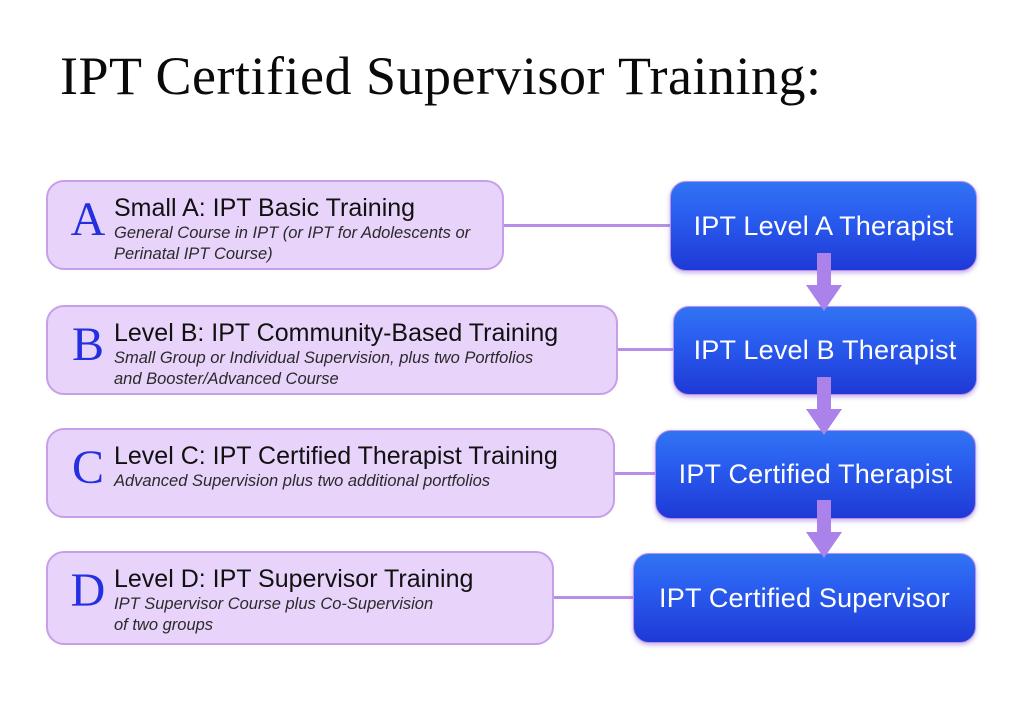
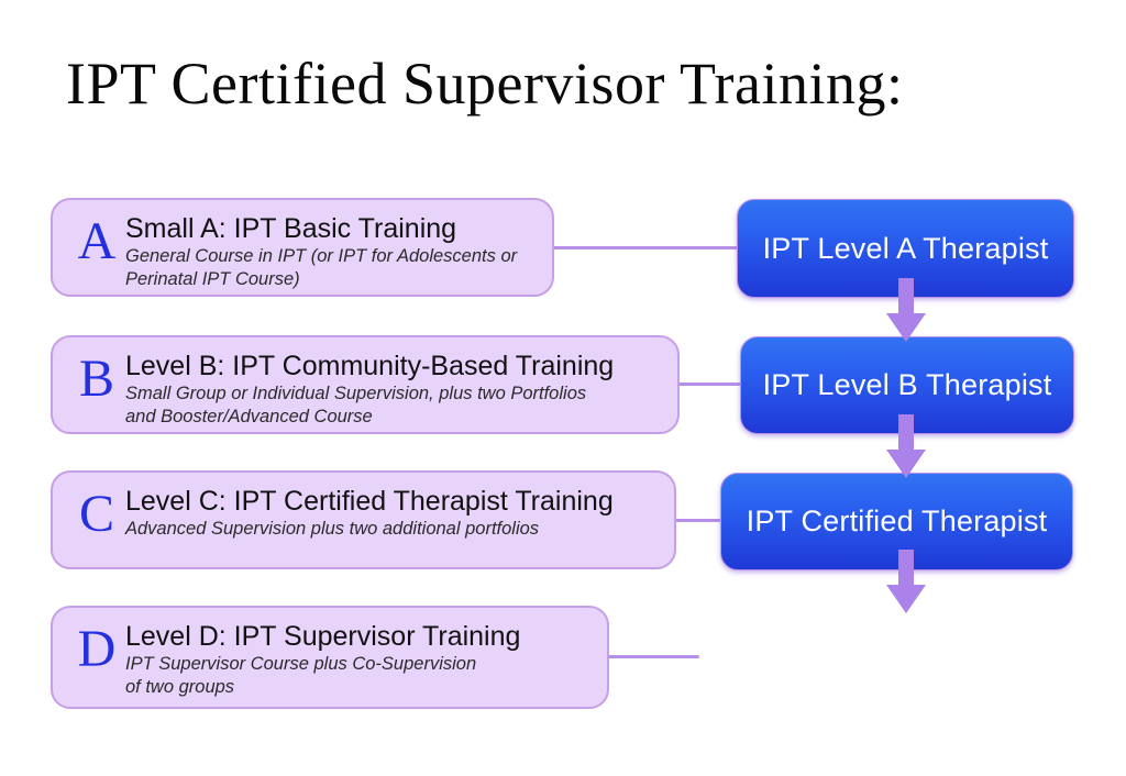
  IPT Certified Supervisor Training:
  A
  Small A: IPT Basic Training
  General Course in IPT (or IPT for Adolescents or
  Perinatal IPT Course)
  B
  Level B: IPT Community-Based Training
  Small Group or Individual Supervision, plus two Portfolios
  and Booster/Advanced Course
  C
  Level C: IPT Certified Therapist Training
  Advanced Supervision plus two additional portfolios
  D
  Level D: IPT Supervisor Training
  IPT Supervisor Course plus Co-Supervision
  of two groups
  IPT Level A Therapist
  IPT Level B Therapist
  IPT Certified Therapist
- IPT Certified Supervisor
